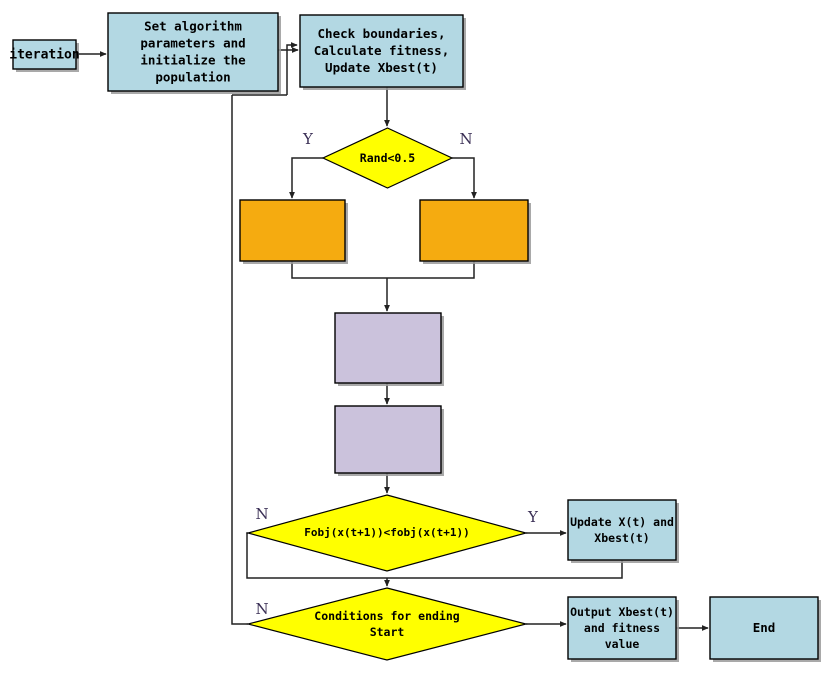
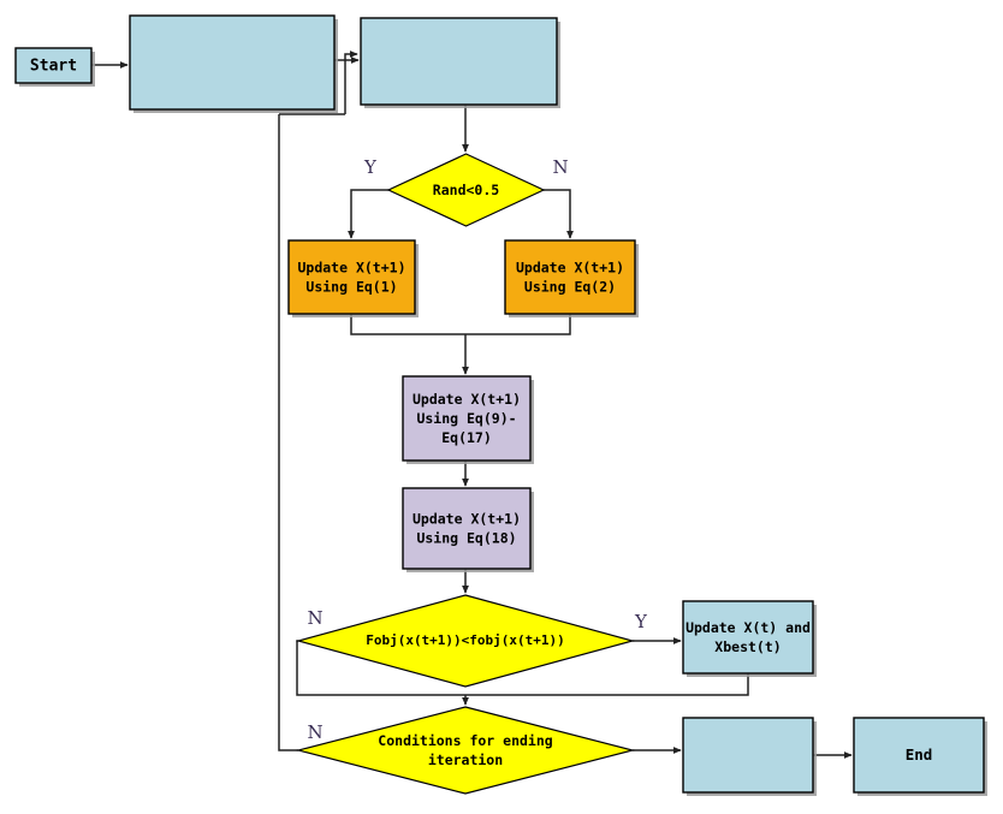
- iteration
+ Start
- Set algorithm parameters and initialize the population
- Check boundaries, Calculate fitness, Update Xbest(t)
  Rand<0.5
+ Update X(t+1) Using Eq(1)
+ Update X(t+1) Using Eq(2)
+ Update X(t+1) Using Eq(9)- Eq(17)
+ Update X(t+1) Using Eq(18)
  Fobj(x(t+1))<fobj(x(t+1))
  Update X(t) and Xbest(t)
- Conditions for ending Start
+ Conditions for ending iteration
- Output Xbest(t) and fitness value
  End
  Y
  N
  N
  Y
  N
